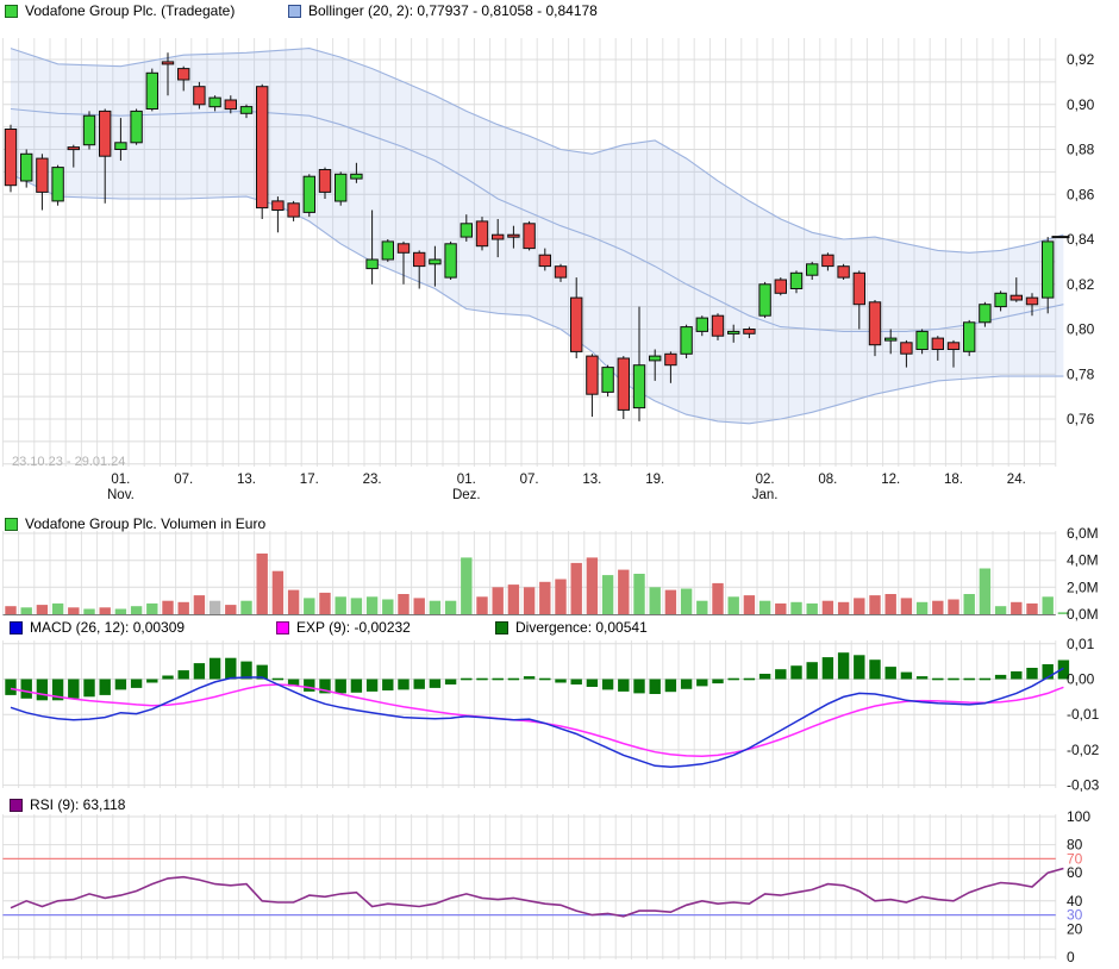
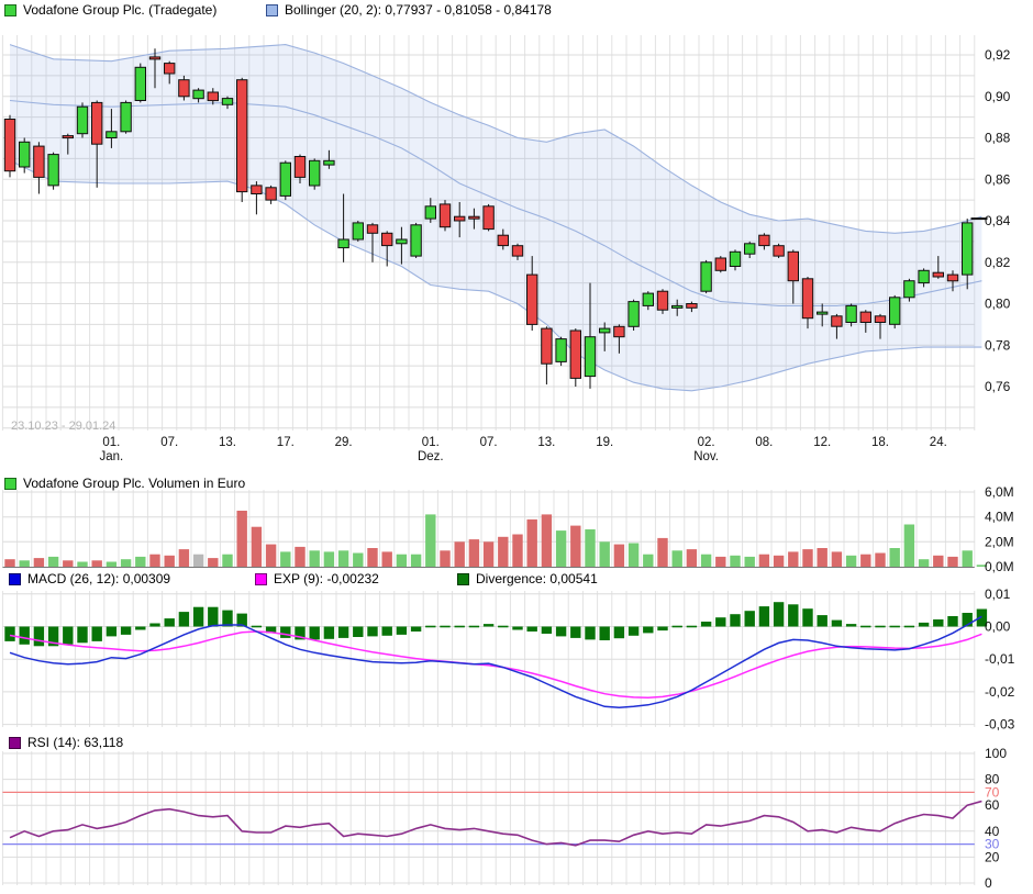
  23.10.23 - 29.01.24
  01.
- Nov.
+ Jan.
  07.
  13.
  17.
- 23.
+ 29.
  01.
  Dez.
  07.
  13.
  19.
  02.
- Jan.
+ Nov.
  08.
  12.
  18.
  24.
  0,92
  0,90
  0,88
  0,86
  0,84
  0,82
  0,80
  0,78
  0,76
  6,0M
  4,0M
  2,0M
  0,0M
  0,01
  0,00
  -0,01
  -0,02
  -0,03
  100
  80
  70
  60
  40
  30
  20
  0
  Vodafone Group Plc. (Tradegate)
  Bollinger (20, 2): 0,77937 - 0,81058 - 0,84178
  Vodafone Group Plc. Volumen in Euro
  MACD (26, 12): 0,00309
  EXP (9): -0,00232
  Divergence: 0,00541
- RSI (9): 63,118
+ RSI (14): 63,118
